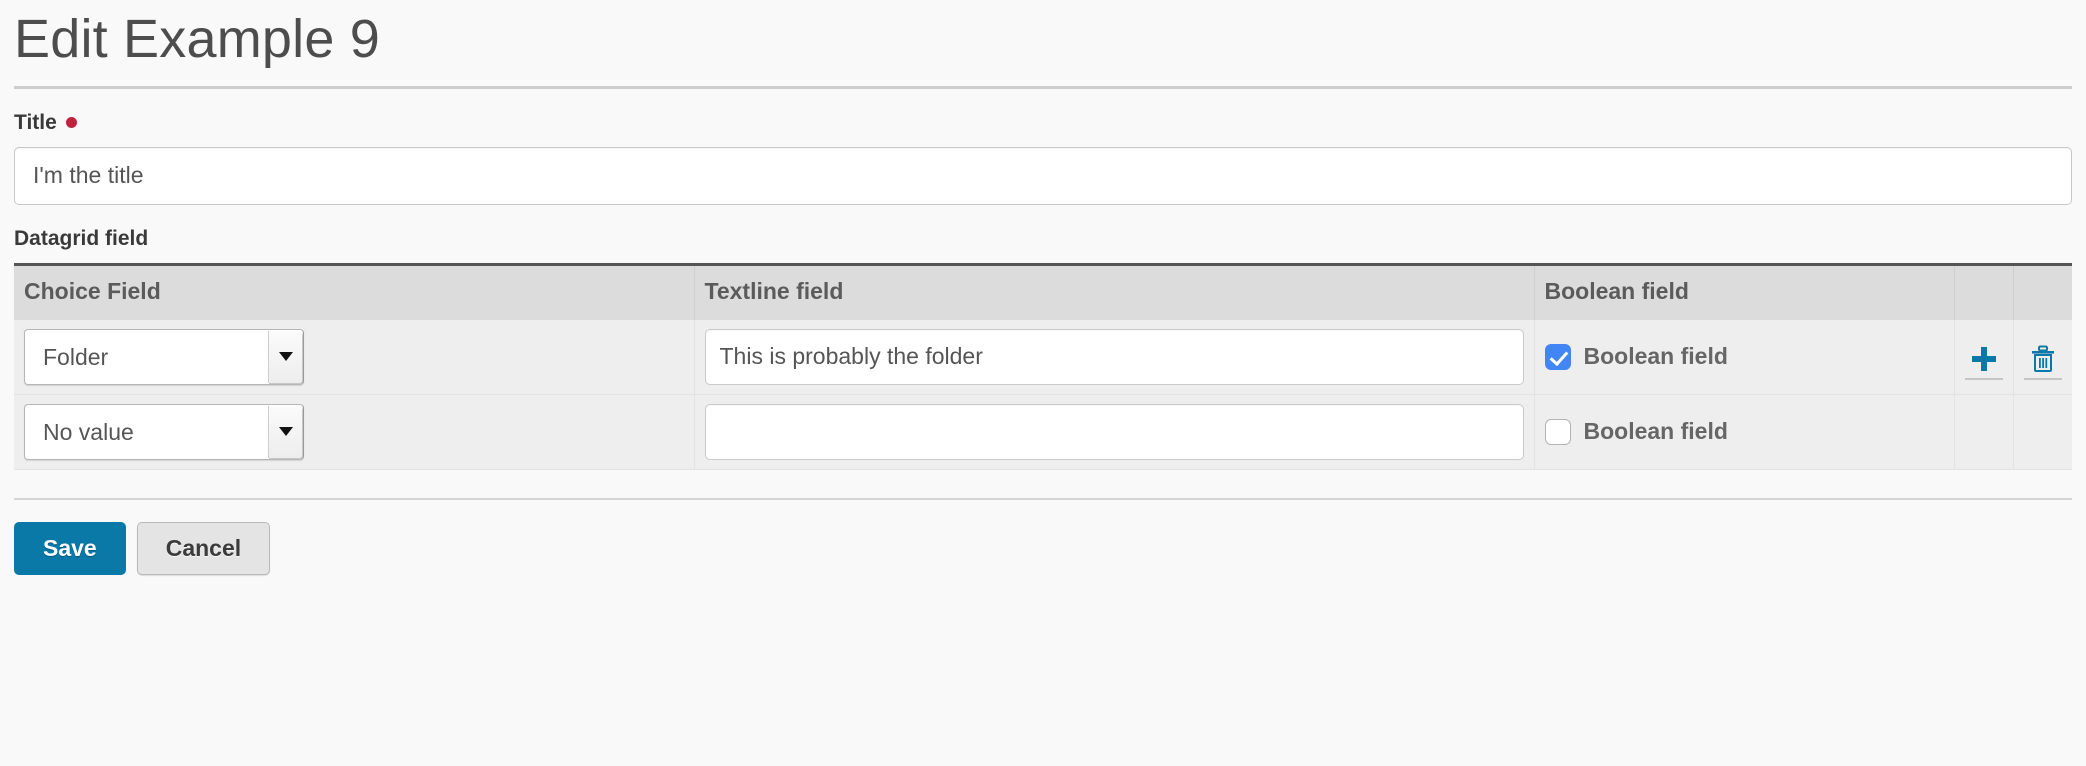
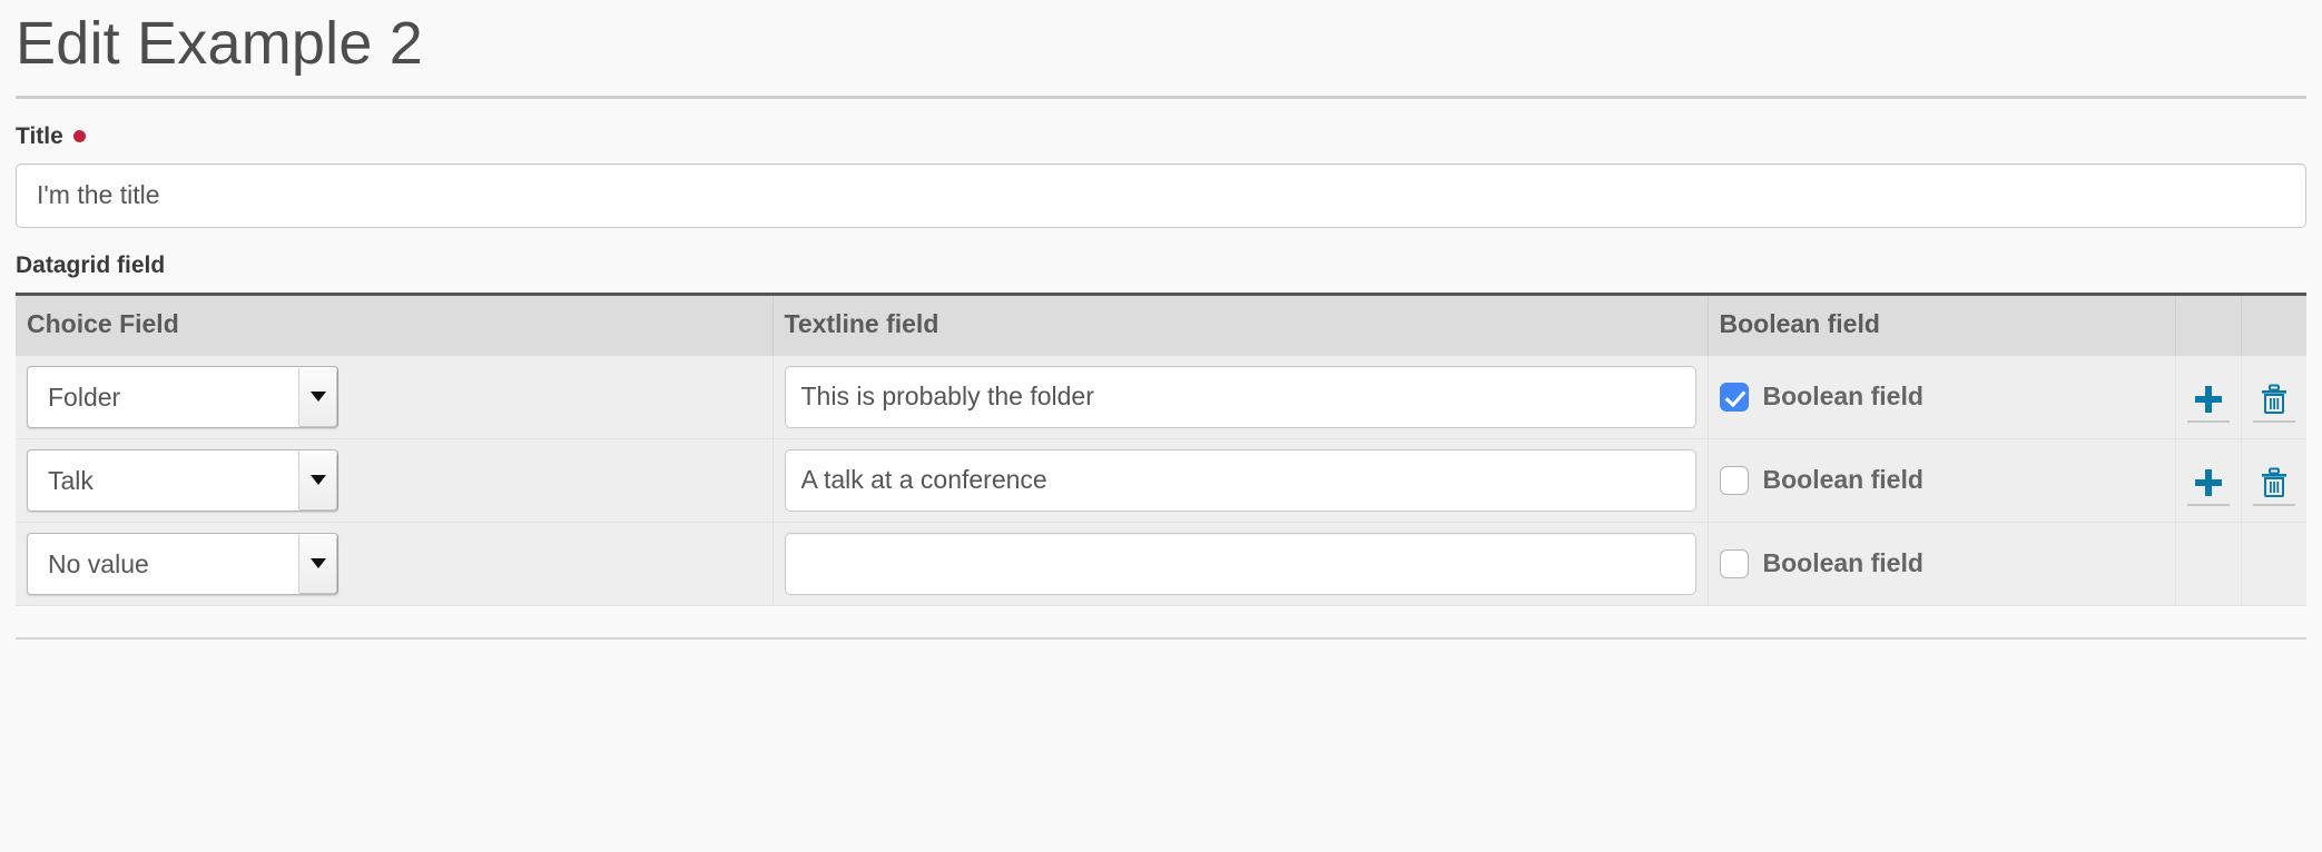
- Edit Example 9
+ Edit Example 2
  Title
  I'm the title
  Datagrid field
  Choice Field	Textline field	Boolean field
  Folder	This is probably the folder	Boolean field
+ Talk	A talk at a conference	Boolean field
  No value		Boolean field
- Save
- Cancel
